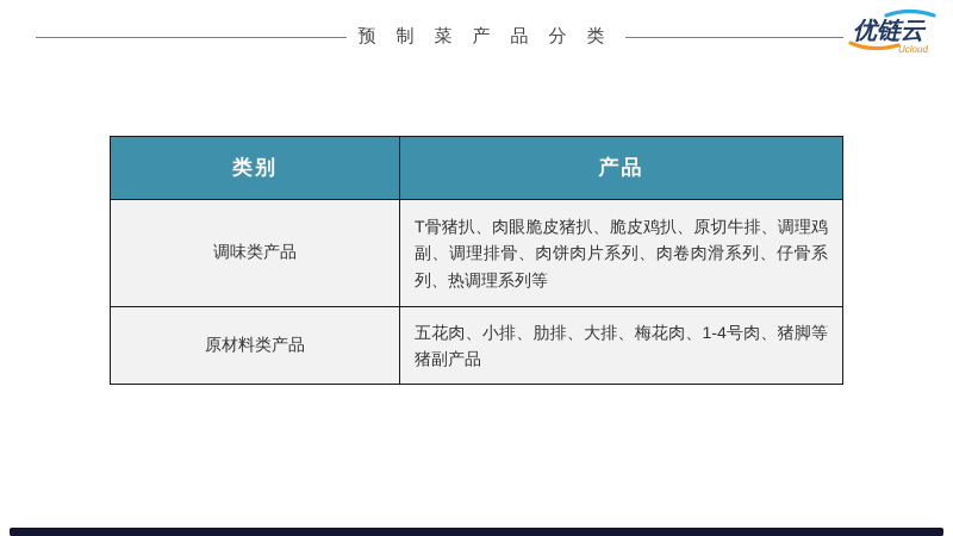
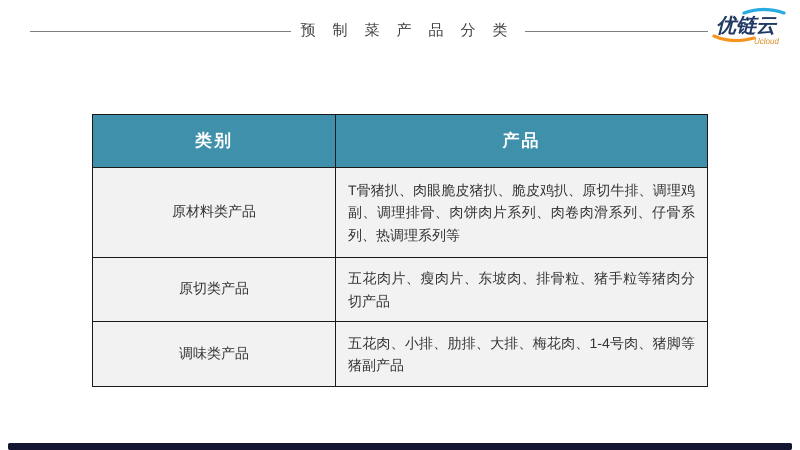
  预制菜产品分类
  优链云
  Ucloud
  类别	产品
- 调味类产品	T骨猪扒、肉眼脆皮猪扒、脆皮鸡扒、原切牛排、调理鸡副、调理排骨、肉饼肉片系列、肉卷肉滑系列、仔骨系列、热调理系列等
+ 原材料类产品	T骨猪扒、肉眼脆皮猪扒、脆皮鸡扒、原切牛排、调理鸡副、调理排骨、肉饼肉片系列、肉卷肉滑系列、仔骨系列、热调理系列等
+ 原切类产品	五花肉片、瘦肉片、东坡肉、排骨粒、猪手粒等猪肉分切产品
- 原材料类产品	五花肉、小排、肋排、大排、梅花肉、1-4号肉、猪脚等猪副产品
+ 调味类产品	五花肉、小排、肋排、大排、梅花肉、1-4号肉、猪脚等猪副产品
